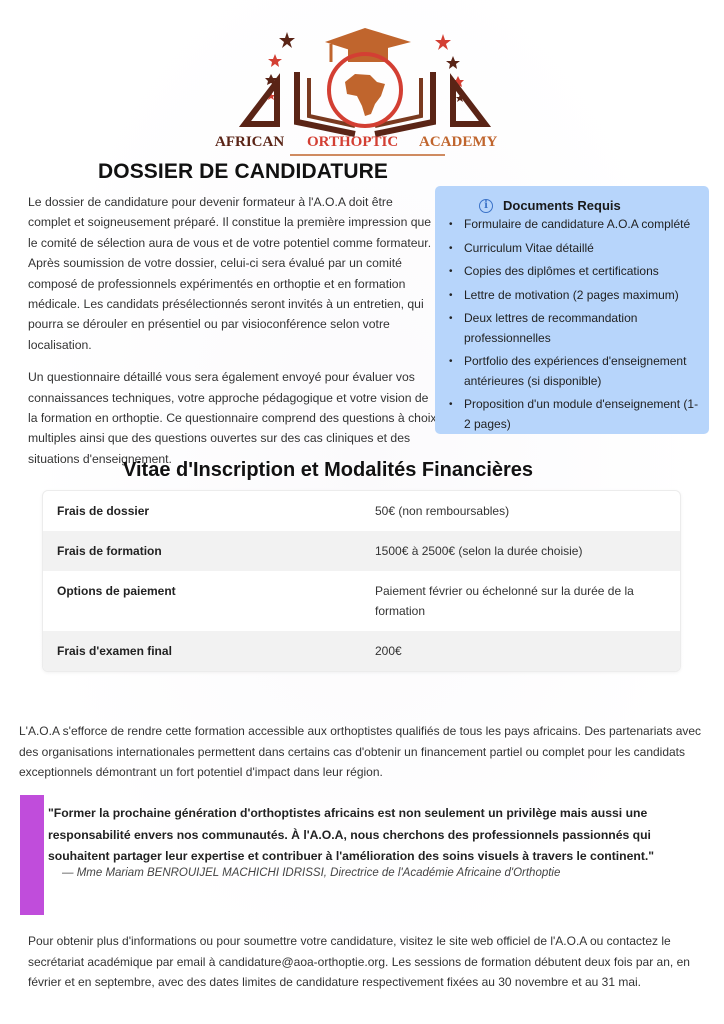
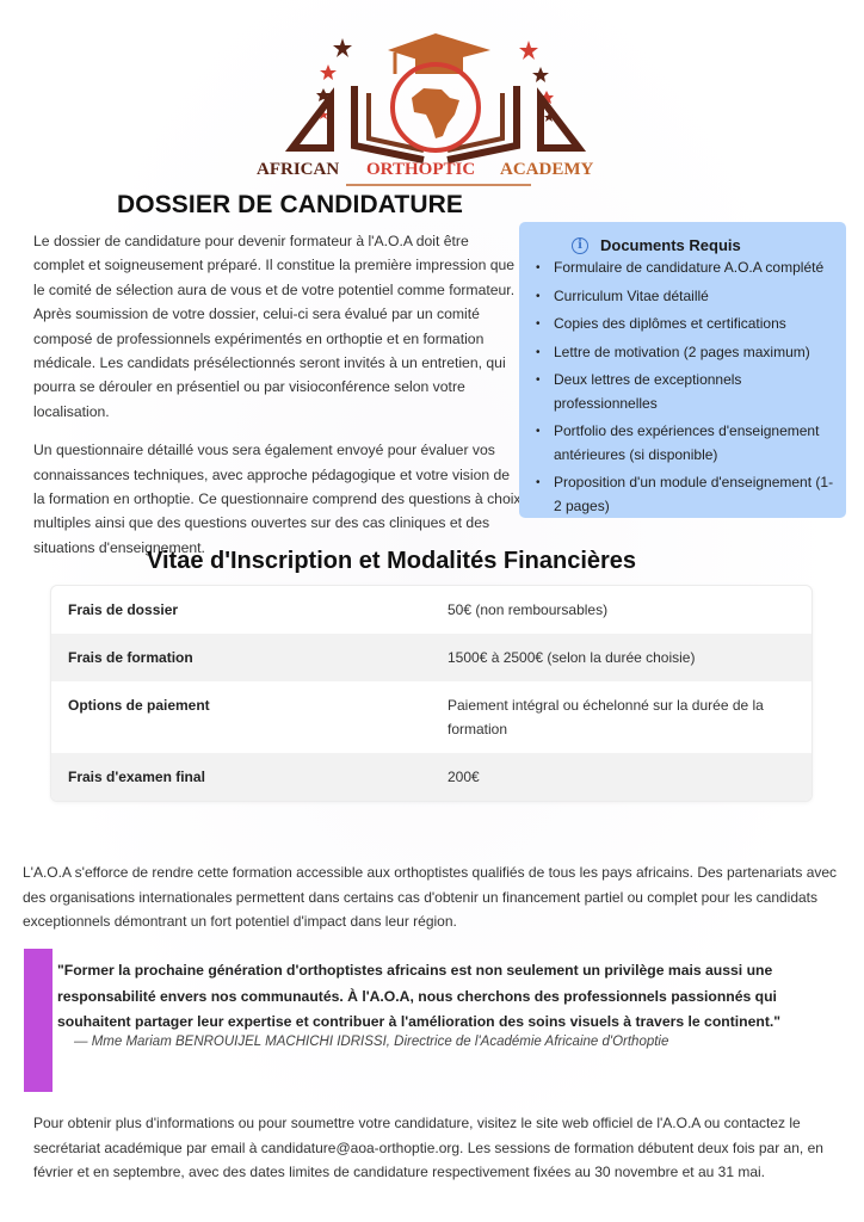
  AFRICAN
  ORTHOPTIC
  ACADEMY
  DOSSIER DE CANDIDATURE
  Le dossier de candidature pour devenir formateur à l'A.O.A doit être complet et soigneusement préparé. Il constitue la première impression que le comité de sélection aura de vous et de votre potentiel comme formateur. Après soumission de votre dossier, celui-ci sera évalué par un comité composé de professionnels expérimentés en orthoptie et en formation médicale. Les candidats présélectionnés seront invités à un entretien, qui pourra se dérouler en présentiel ou par visioconférence selon votre localisation.
- Un questionnaire détaillé vous sera également envoyé pour évaluer vos connaissances techniques, votre approche pédagogique et votre vision de la formation en orthoptie. Ce questionnaire comprend des questions à choix multiples ainsi que des questions ouvertes sur des cas cliniques et des situations d'enseignement.
+ Un questionnaire détaillé vous sera également envoyé pour évaluer vos connaissances techniques, avec approche pédagogique et votre vision de la formation en orthoptie. Ce questionnaire comprend des questions à choix multiples ainsi que des questions ouvertes sur des cas cliniques et des situations d'enseignement.
  i
  Documents Requis
  Formulaire de candidature A.O.A complété
  Curriculum Vitae détaillé
  Copies des diplômes et certifications
  Lettre de motivation (2 pages maximum)
- Deux lettres de recommandation professionnelles
+ Deux lettres de exceptionnels professionnelles
  Portfolio des expériences d'enseignement antérieures (si disponible)
  Proposition d'un module d'enseignement (1-2 pages)
  Vitae d'Inscription et Modalités Financières
  Frais de dossier
  50€ (non remboursables)
  Frais de formation
  1500€ à 2500€ (selon la durée choisie)
  Options de paiement
- Paiement février ou échelonné sur la durée de la formation
+ Paiement intégral ou échelonné sur la durée de la formation
  Frais d'examen final
  200€
  L'A.O.A s'efforce de rendre cette formation accessible aux orthoptistes qualifiés de tous les pays africains. Des partenariats avec des organisations internationales permettent dans certains cas d'obtenir un financement partiel ou complet pour les candidats exceptionnels démontrant un fort potentiel d'impact dans leur région.
  "Former la prochaine génération d'orthoptistes africains est non seulement un privilège mais aussi une responsabilité envers nos communautés. À l'A.O.A, nous cherchons des professionnels passionnés qui souhaitent partager leur expertise et contribuer à l'amélioration des soins visuels à travers le continent."
  — Mme Mariam BENROUIJEL MACHICHI IDRISSI, Directrice de l'Académie Africaine d'Orthoptie
  Pour obtenir plus d'informations ou pour soumettre votre candidature, visitez le site web officiel de l'A.O.A ou contactez le secrétariat académique par email à candidature@aoa-orthoptie.org. Les sessions de formation débutent deux fois par an, en février et en septembre, avec des dates limites de candidature respectivement fixées au 30 novembre et au 31 mai.
